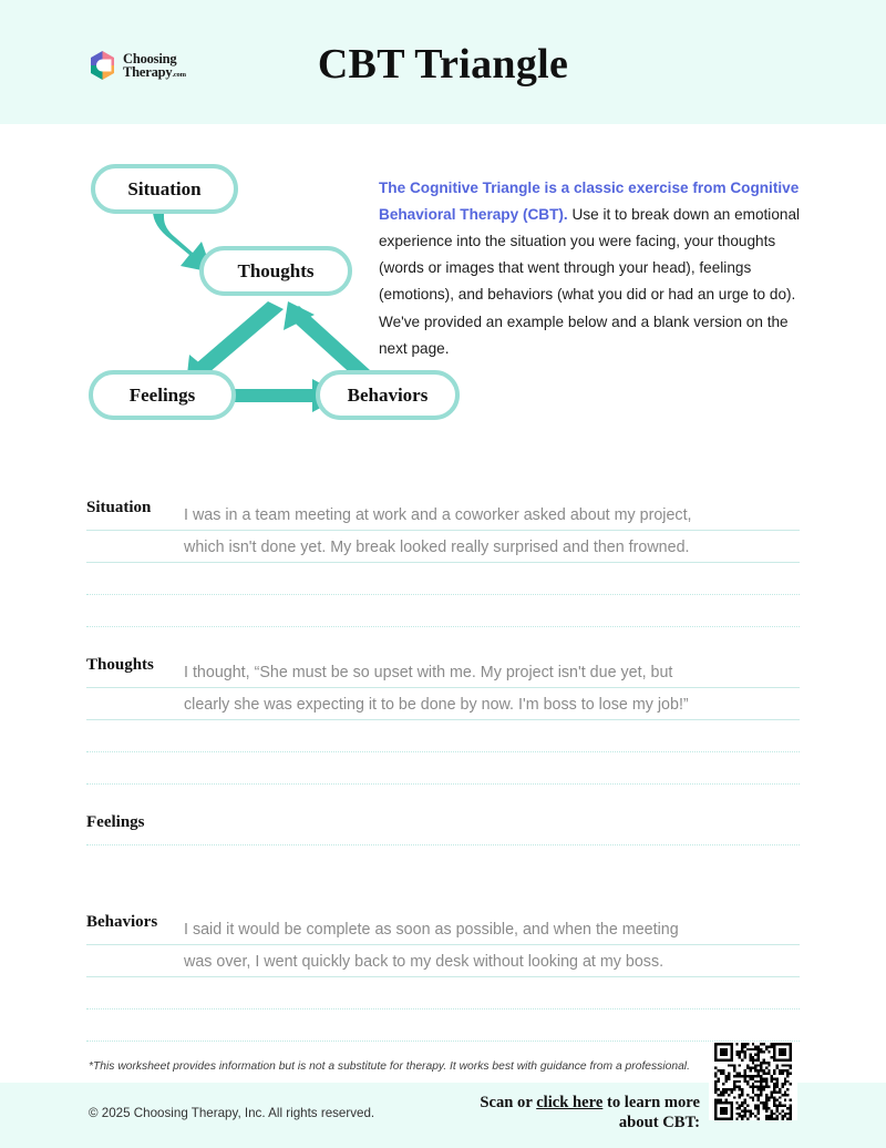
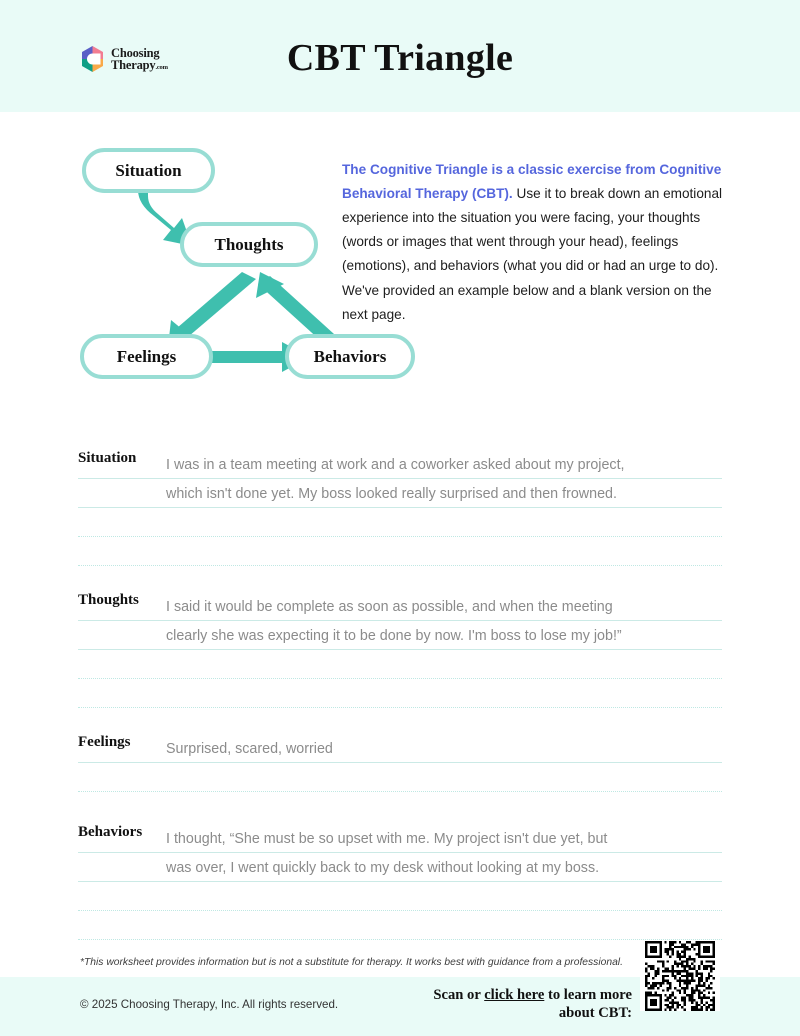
  Choosing
  CBT Triangle
  Situation
  Thoughts
  Feelings
  Behaviors
  The Cognitive Triangle is a classic exercise from Cognitive Behavioral Therapy (CBT). Use it to break down an emotional experience into the situation you were facing, your thoughts (words or images that went through your head), feelings (emotions), and behaviors (what you did or had an urge to do). We've provided an example below and a blank version on the next page.
  Situation
  I was in a team meeting at work and a coworker asked about my project,
- which isn't done yet. My break looked really surprised and then frowned.
+ which isn't done yet. My boss looked really surprised and then frowned.
  Thoughts
- I thought, “She must be so upset with me. My project isn't due yet, but
+ I said it would be complete as soon as possible, and when the meeting
  clearly she was expecting it to be done by now. I'm boss to lose my job!”
  Feelings
+ Surprised, scared, worried
  Behaviors
- I said it would be complete as soon as possible, and when the meeting
+ I thought, “She must be so upset with me. My project isn't due yet, but
  was over, I went quickly back to my desk without looking at my boss.
  *This worksheet provides information but is not a substitute for therapy. It works best with guidance from a professional.
  © 2025 Choosing Therapy, Inc. All rights reserved.
  Scan or click here to learn more about CBT:
